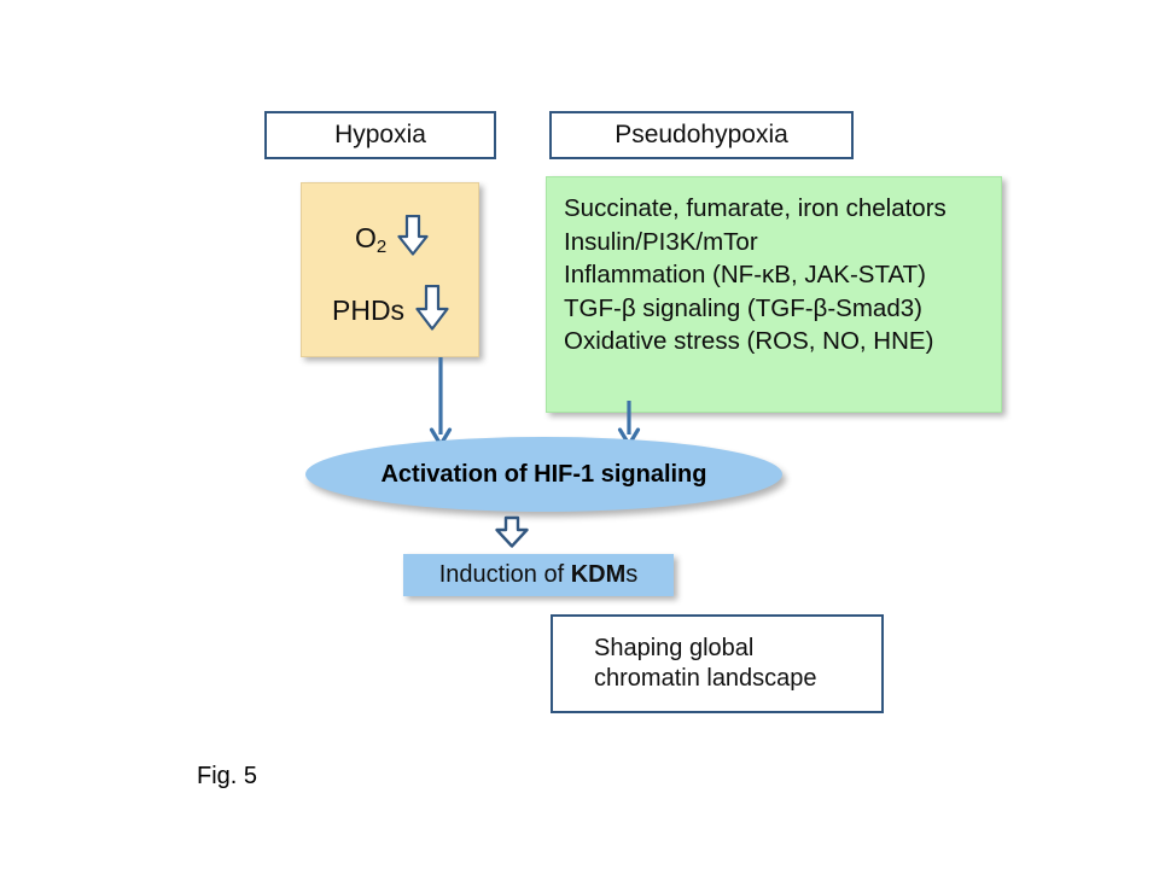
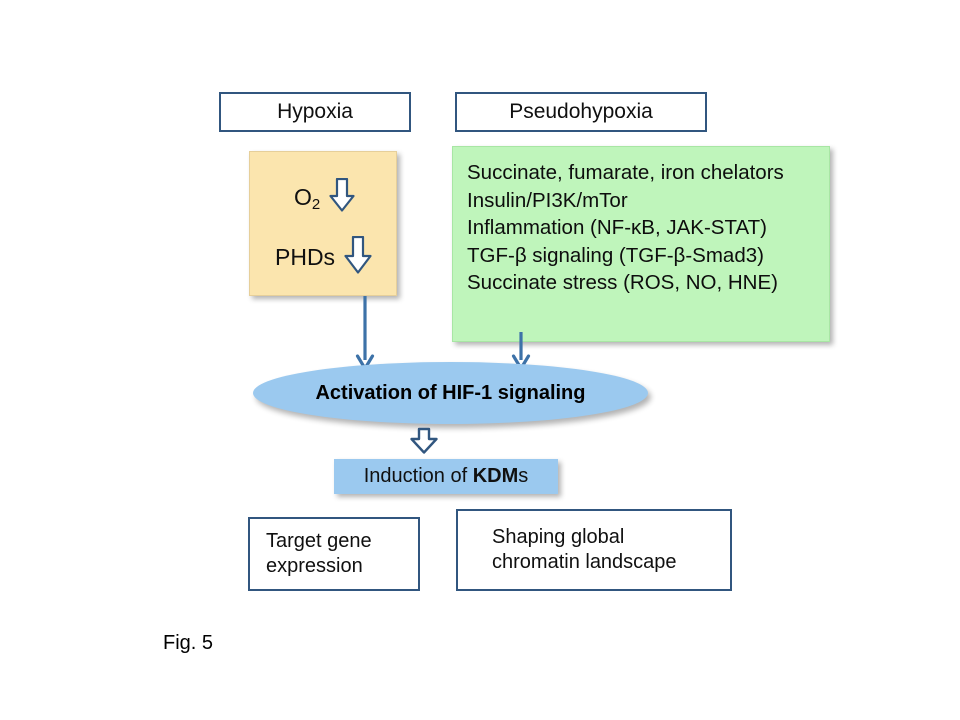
  Hypoxia
  Pseudohypoxia
  O2
  PHDs
  Succinate, fumarate, iron chelators
  Insulin/PI3K/mTor
  Inflammation (NF-κB, JAK-STAT)
  TGF-β signaling (TGF-β-Smad3)
- Oxidative stress (ROS, NO, HNE)
+ Succinate stress (ROS, NO, HNE)
  Activation of HIF-1 signaling
  Induction of KDMs
+ Target gene
+ expression
  Shaping global
  chromatin landscape
  Fig. 5
